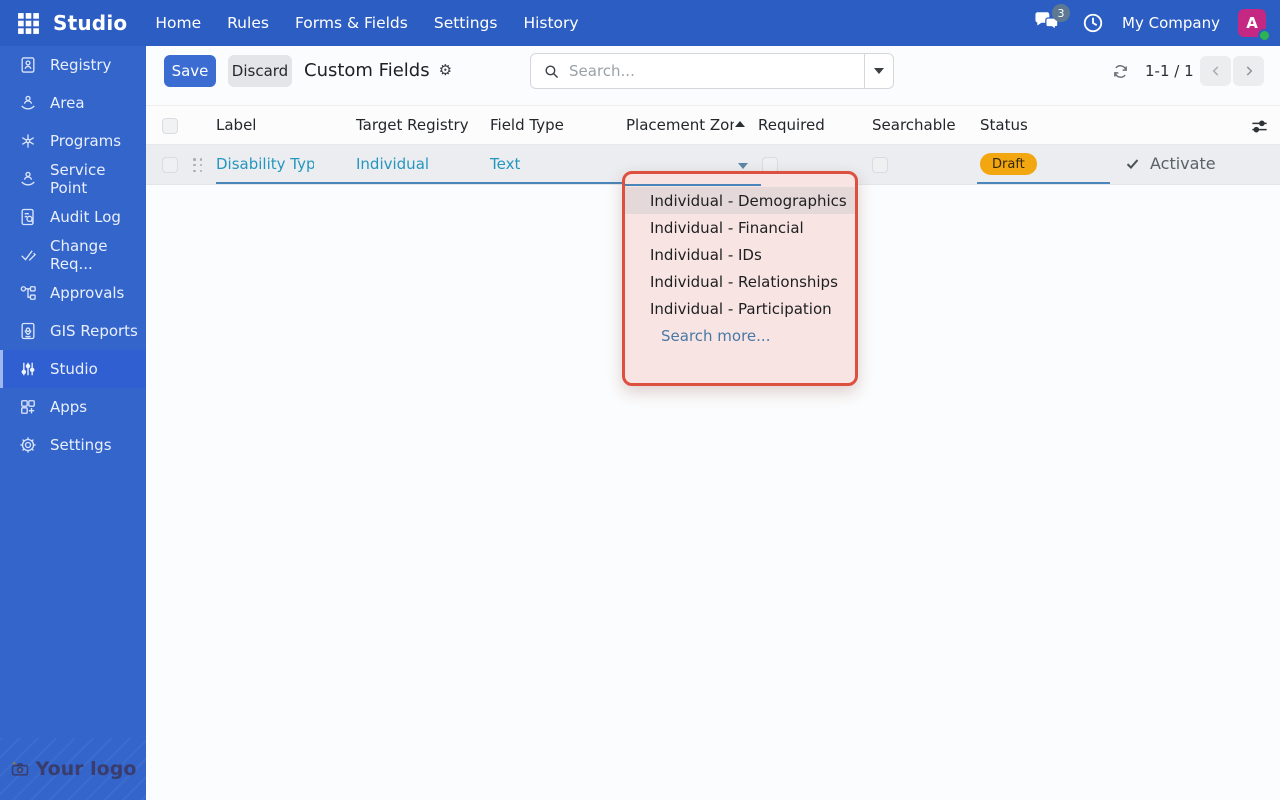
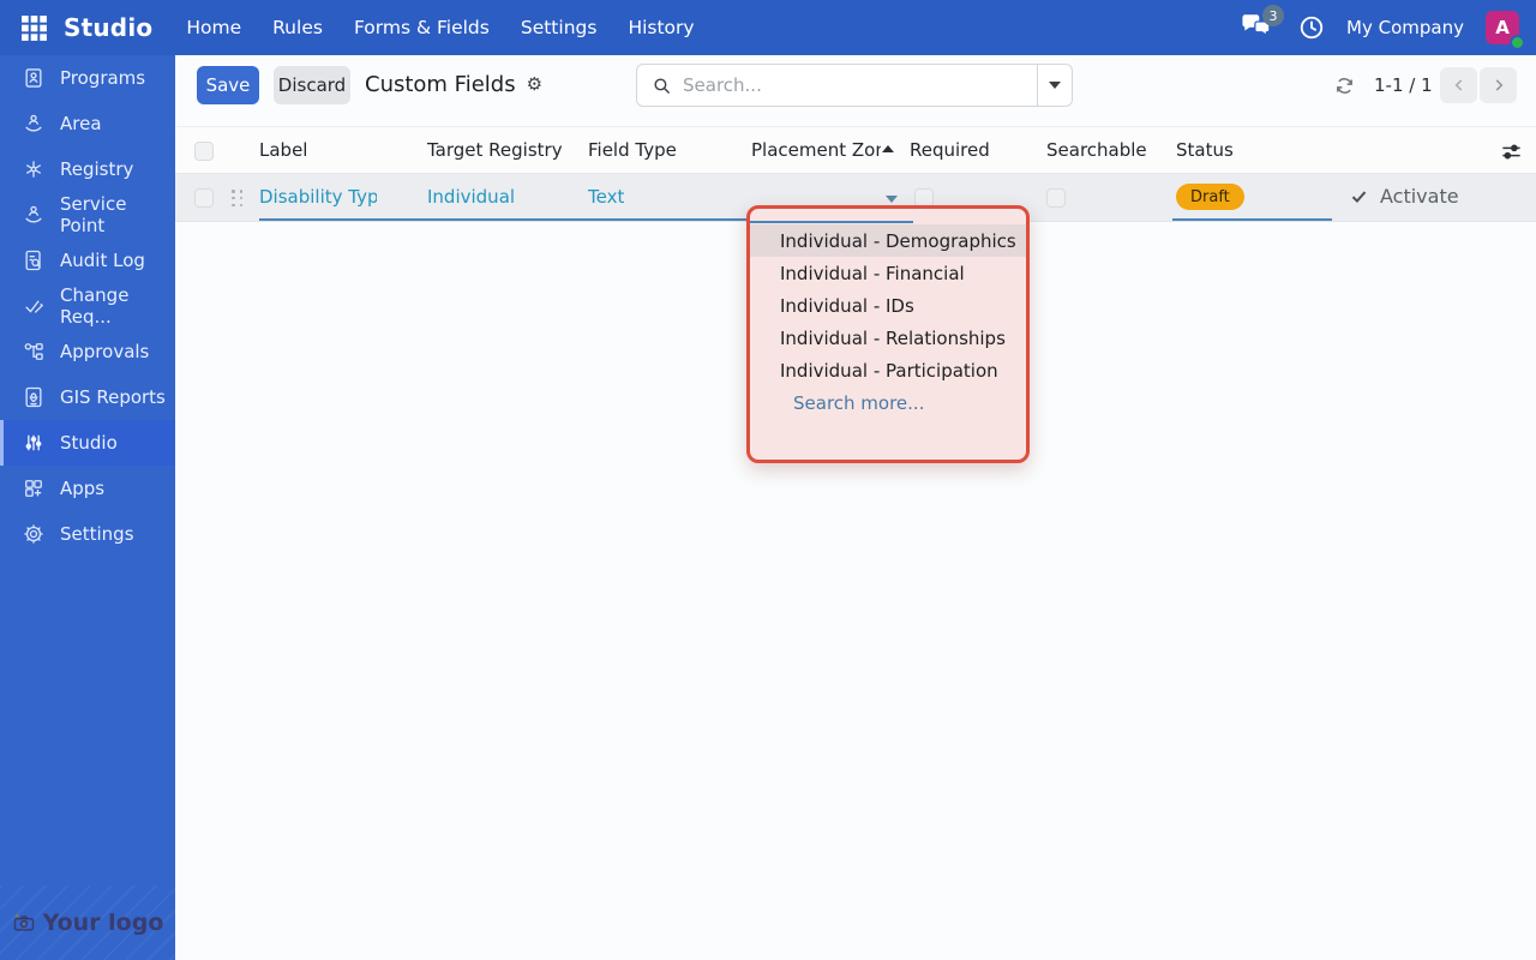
  Studio
  Home
  Rules
  Forms & Fields
  Settings
  History
  3
  My Company
  A
- Registry
+ Programs
  Area
- Programs
+ Registry
  Service Point
  Audit Log
  Change Req...
  Approvals
  GIS Reports
  Studio
  Apps
  Settings
  Your logo
  Save
  Discard
  Custom Fields
  ⚙
  Search...
  1-1 / 1
  Label
  Target Registry
  Field Type
  Placement Zo
  Required
  Searchable
  Status
  Disability Typ
  Individual
  Text
  Draft
  Activate
  Individual - Demographics
  Individual - Financial
  Individual - IDs
  Individual - Relationships
  Individual - Participation
  Search more...
